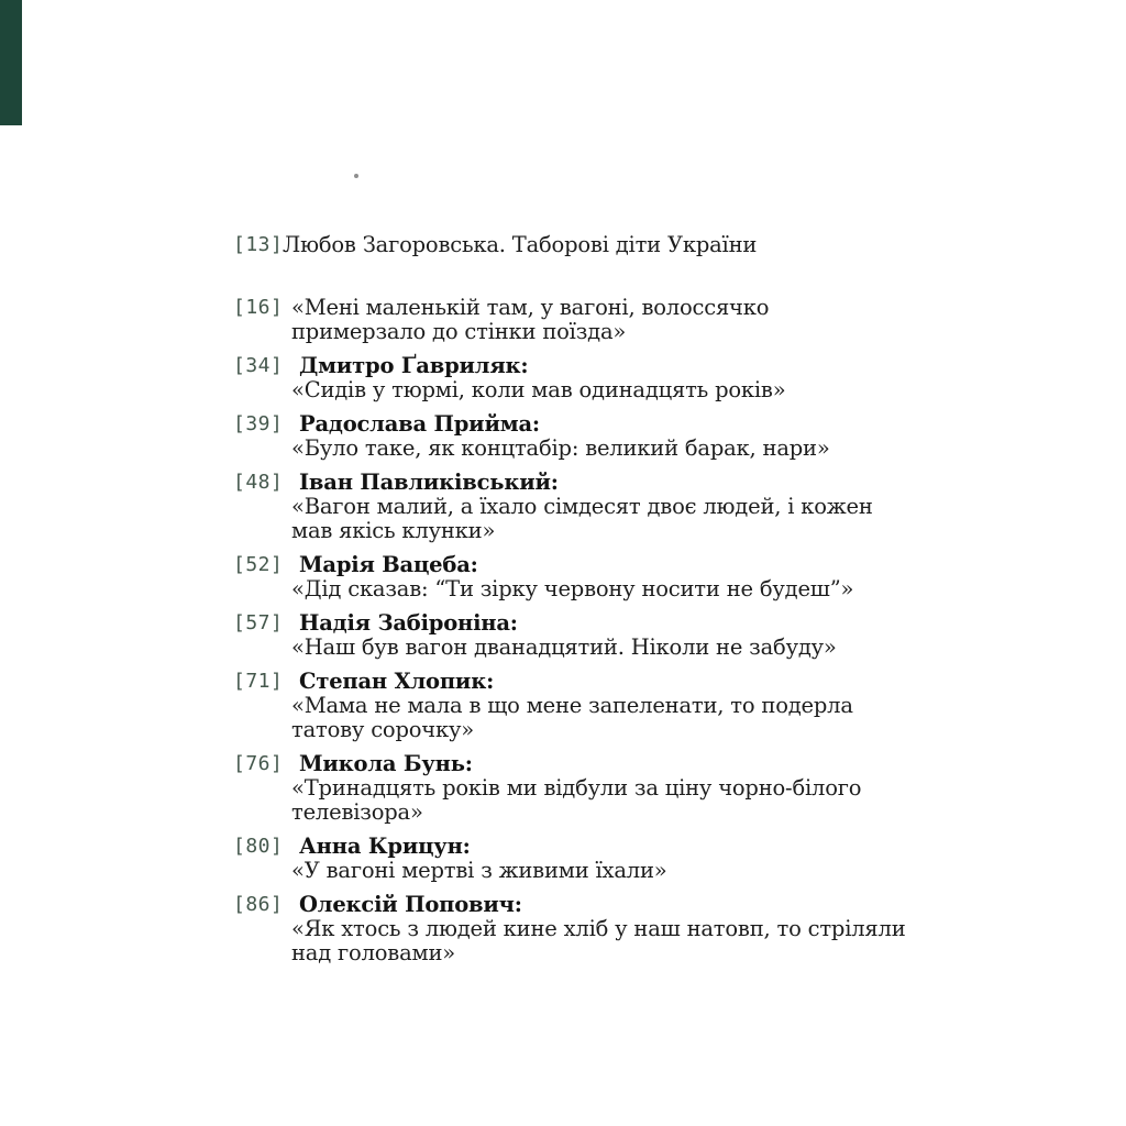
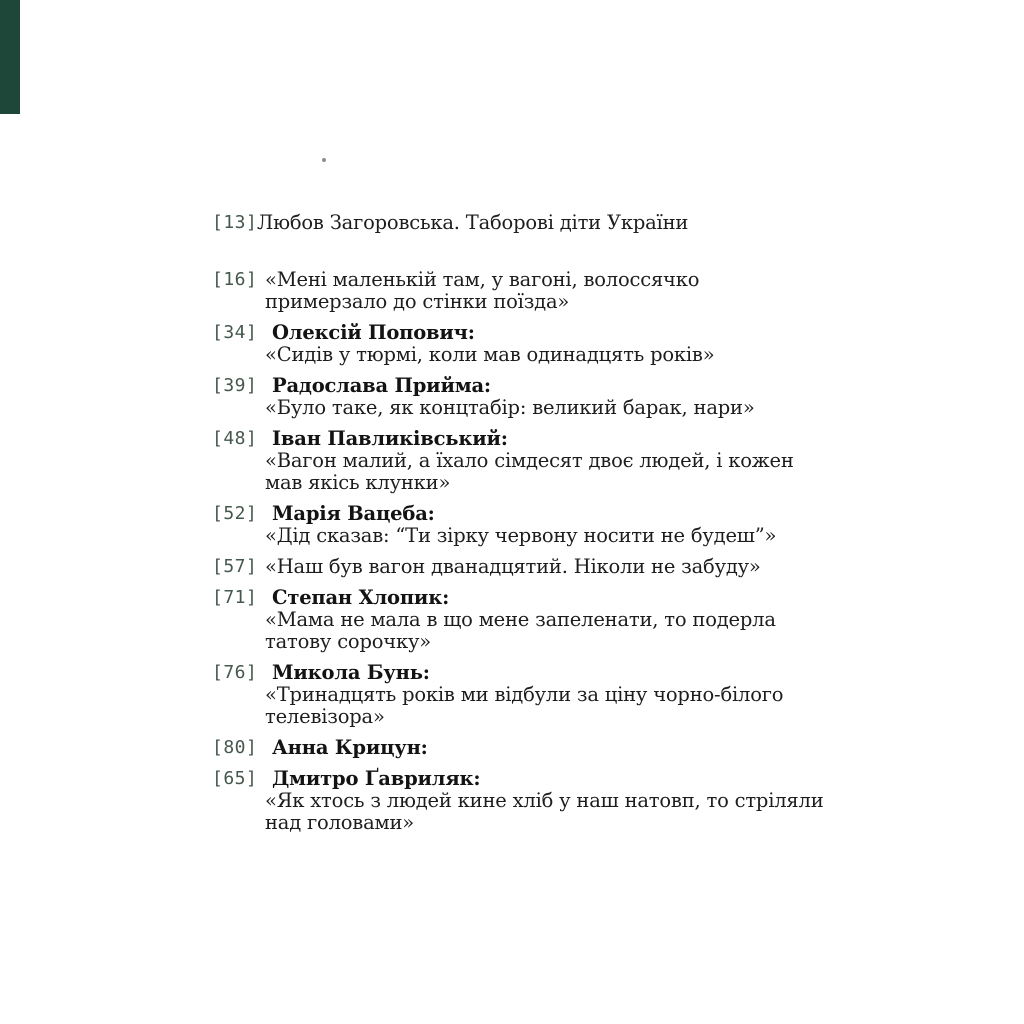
  [13]
  Любов Загоровська. Таборові діти України
  [16]
  «Мені маленькій там, у вагоні, волоссячко
  примерзало до стінки поїзда»
  [34]
- Дмитро Ґавриляк:
+ Олексій Попович:
  «Сидів у тюрмі, коли мав одинадцять років»
  [39]
  Радослава Прийма:
  «Було таке, як концтабір: великий барак, нари»
  [48]
  Іван Павликівський:
  «Вагон малий, а їхало сімдесят двоє людей, і кожен
  мав якісь клунки»
  [52]
  Марія Вацеба:
  «Дід сказав: “Ти зірку червону носити не будеш”»
  [57]
- Надія Забіроніна:
  «Наш був вагон дванадцятий. Ніколи не забуду»
  [71]
  Степан Хлопик:
  «Мама не мала в що мене запеленати, то подерла
  татову сорочку»
  [76]
  Микола Бунь:
  «Тринадцять років ми відбули за ціну чорно-білого
  телевізора»
  [80]
  Анна Крицун:
- «У вагоні мертві з живими їхали»
- [86]
+ [65]
- Олексій Попович:
+ Дмитро Ґавриляк:
  «Як хтось з людей кине хліб у наш натовп, то стріляли
  над головами»
